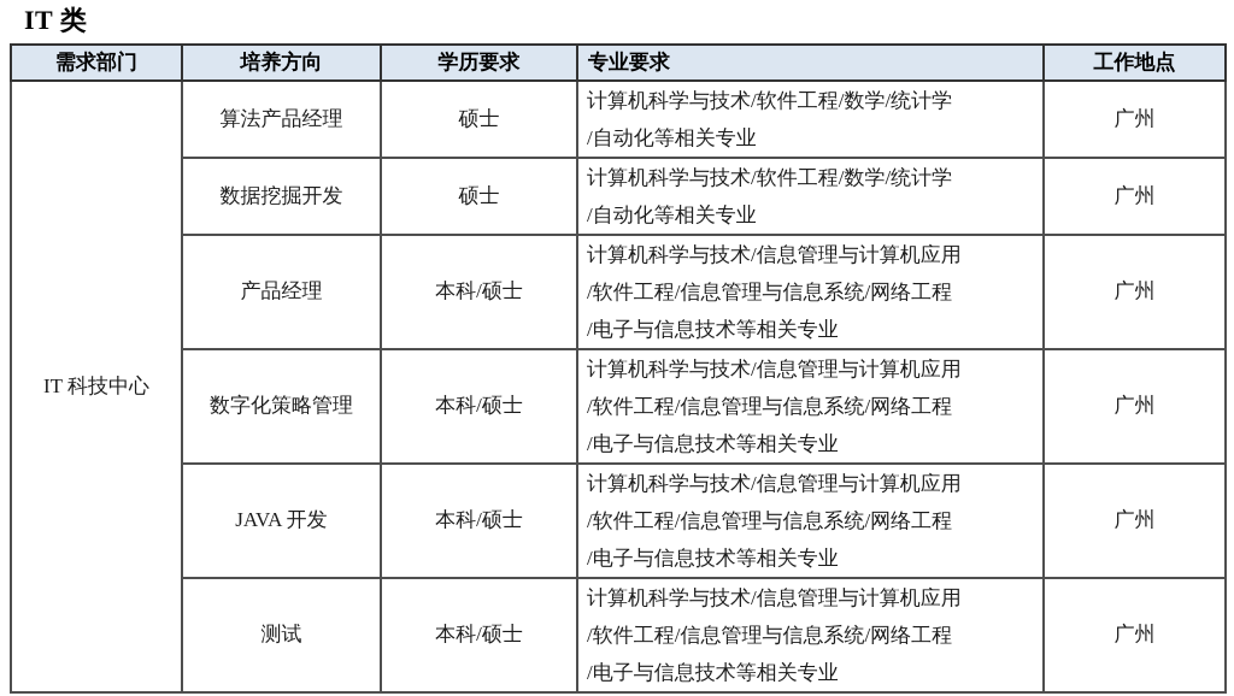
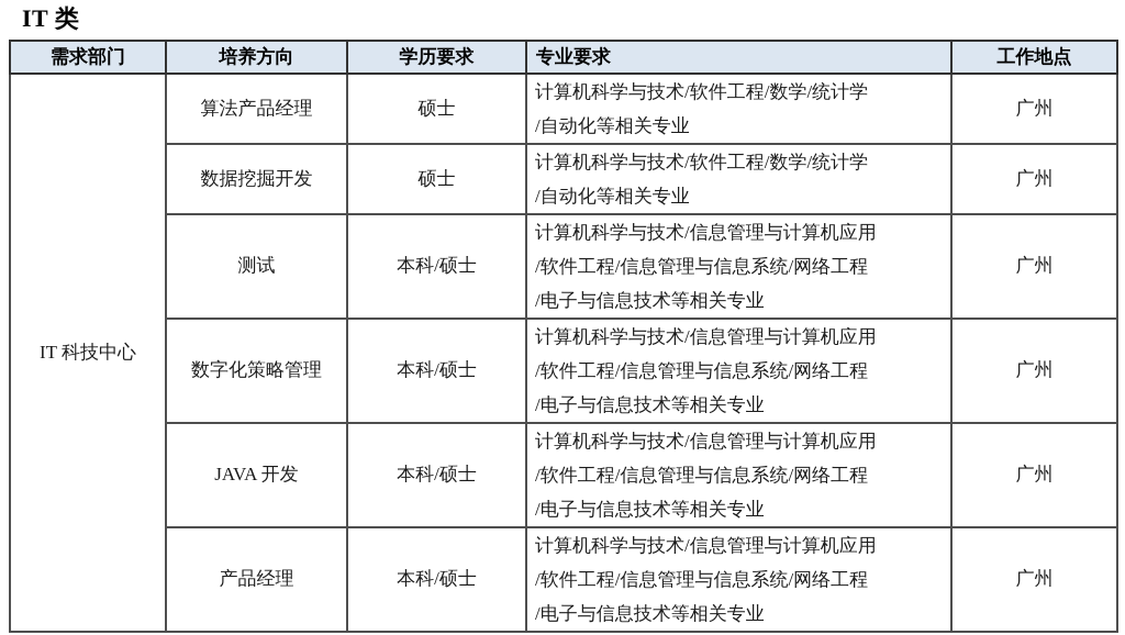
  IT 类
  需求部门	培养方向	学历要求	专业要求	工作地点
  IT 科技中心	算法产品经理	硕士	计算机科学与技术/软件工程/数学/统计学 /自动化等相关专业	广州
  数据挖掘开发	硕士	计算机科学与技术/软件工程/数学/统计学 /自动化等相关专业	广州
- 产品经理	本科/硕士	计算机科学与技术/信息管理与计算机应用 /软件工程/信息管理与信息系统/网络工程 /电子与信息技术等相关专业	广州
+ 测试	本科/硕士	计算机科学与技术/信息管理与计算机应用 /软件工程/信息管理与信息系统/网络工程 /电子与信息技术等相关专业	广州
  数字化策略管理	本科/硕士	计算机科学与技术/信息管理与计算机应用 /软件工程/信息管理与信息系统/网络工程 /电子与信息技术等相关专业	广州
  JAVA 开发	本科/硕士	计算机科学与技术/信息管理与计算机应用 /软件工程/信息管理与信息系统/网络工程 /电子与信息技术等相关专业	广州
- 测试	本科/硕士	计算机科学与技术/信息管理与计算机应用 /软件工程/信息管理与信息系统/网络工程 /电子与信息技术等相关专业	广州
+ 产品经理	本科/硕士	计算机科学与技术/信息管理与计算机应用 /软件工程/信息管理与信息系统/网络工程 /电子与信息技术等相关专业	广州
